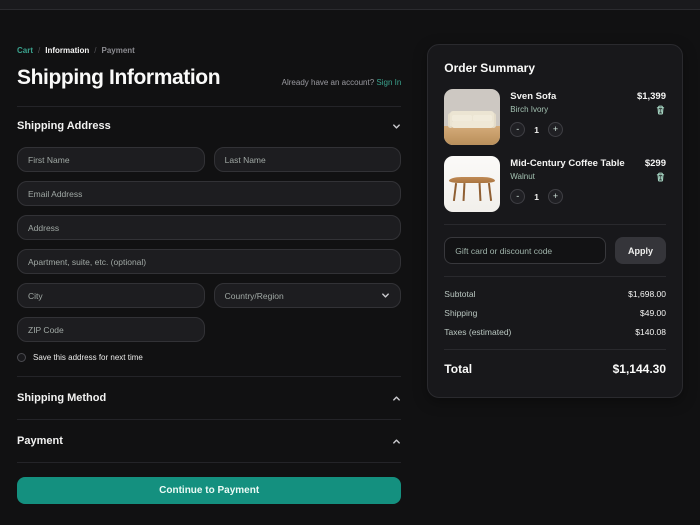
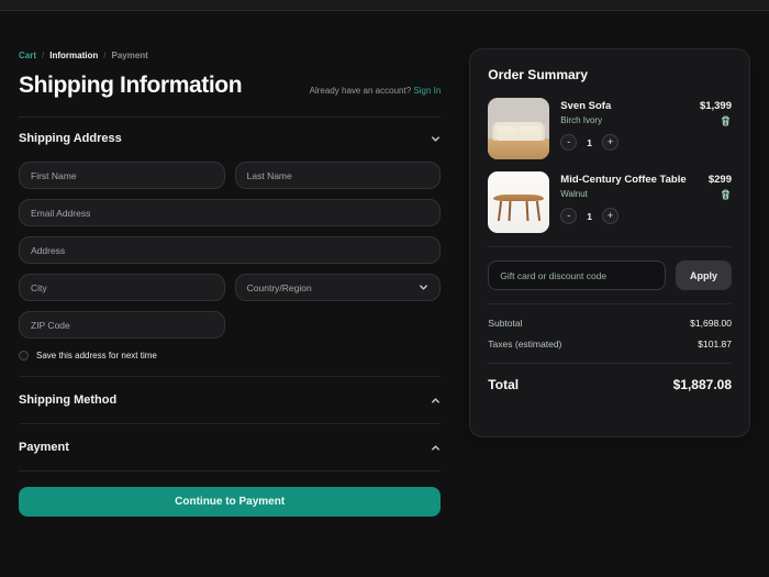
  Cart
  /
  Information
  /
  Payment
  Shipping Information
  Already have an account? Sign In
  Shipping Address
  First Name
  Last Name
  Email Address
  Address
- Apartment, suite, etc. (optional)
  City
  Country/Region
  ZIP Code
  Save this address for next time
  Shipping Method
  Payment
  Continue to Payment
  Order Summary
  Sven Sofa
  $1,399
  Birch Ivory
  -
  1
  +
  Mid-Century Coffee Table
  $299
  Walnut
  -
  1
  +
  Gift card or discount code
  Apply
  Subtotal
  $1,698.00
- Shipping
- $49.00
  Taxes (estimated)
- $140.08
+ $101.87
  Total
- $1,144.30
+ $1,887.08
